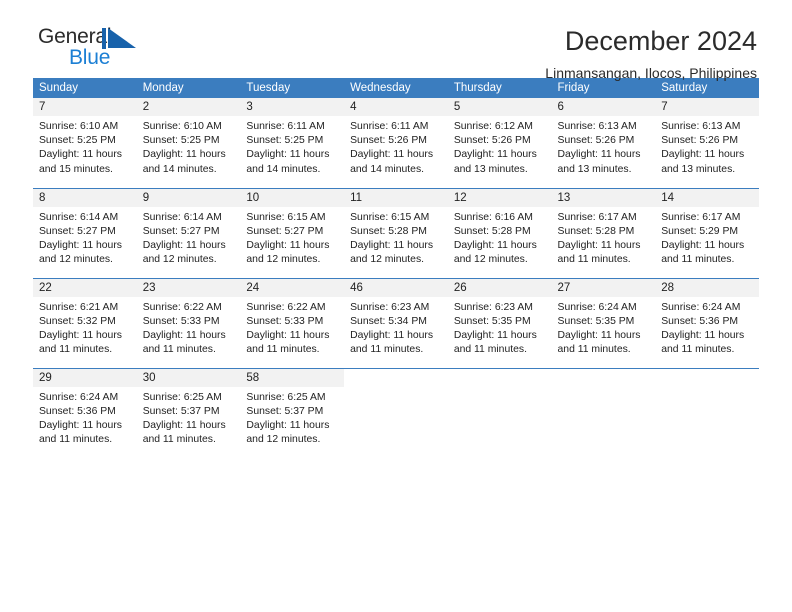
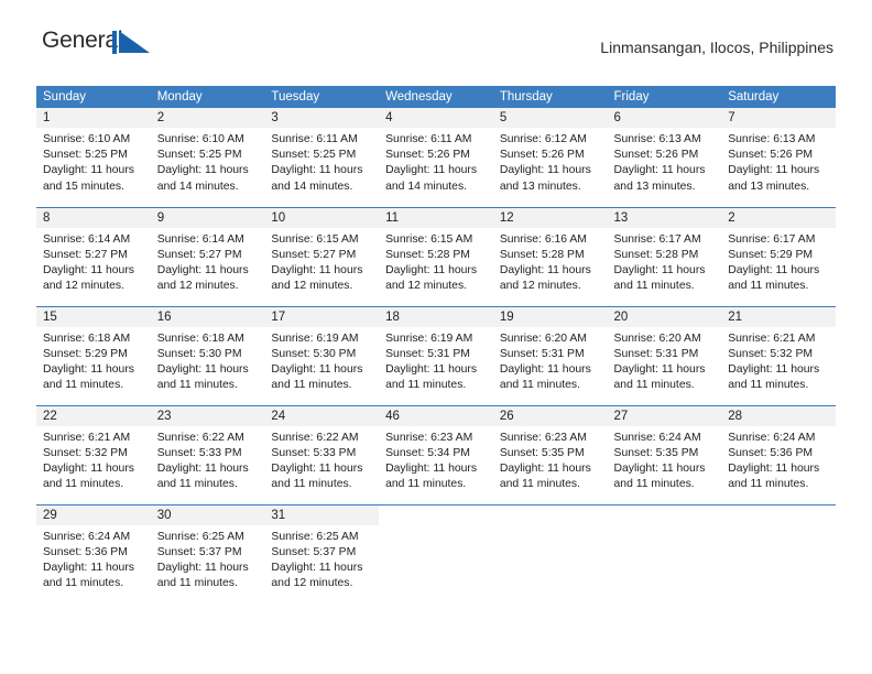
  Genera
- Blue
- December 2024
  Linmansangan, Ilocos, Philippines
  Sunday	Monday	Tuesday	Wednesday	Thursday	Friday	Saturday
- 7 Sunrise: 6:10 AM Sunset: 5:25 PM Daylight: 11 hours and 15 minutes.	2 Sunrise: 6:10 AM Sunset: 5:25 PM Daylight: 11 hours and 14 minutes.	3 Sunrise: 6:11 AM Sunset: 5:25 PM Daylight: 11 hours and 14 minutes.	4 Sunrise: 6:11 AM Sunset: 5:26 PM Daylight: 11 hours and 14 minutes.	5 Sunrise: 6:12 AM Sunset: 5:26 PM Daylight: 11 hours and 13 minutes.	6 Sunrise: 6:13 AM Sunset: 5:26 PM Daylight: 11 hours and 13 minutes.	7 Sunrise: 6:13 AM Sunset: 5:26 PM Daylight: 11 hours and 13 minutes.
+ 1 Sunrise: 6:10 AM Sunset: 5:25 PM Daylight: 11 hours and 15 minutes.	2 Sunrise: 6:10 AM Sunset: 5:25 PM Daylight: 11 hours and 14 minutes.	3 Sunrise: 6:11 AM Sunset: 5:25 PM Daylight: 11 hours and 14 minutes.	4 Sunrise: 6:11 AM Sunset: 5:26 PM Daylight: 11 hours and 14 minutes.	5 Sunrise: 6:12 AM Sunset: 5:26 PM Daylight: 11 hours and 13 minutes.	6 Sunrise: 6:13 AM Sunset: 5:26 PM Daylight: 11 hours and 13 minutes.	7 Sunrise: 6:13 AM Sunset: 5:26 PM Daylight: 11 hours and 13 minutes.
- 8 Sunrise: 6:14 AM Sunset: 5:27 PM Daylight: 11 hours and 12 minutes.	9 Sunrise: 6:14 AM Sunset: 5:27 PM Daylight: 11 hours and 12 minutes.	10 Sunrise: 6:15 AM Sunset: 5:27 PM Daylight: 11 hours and 12 minutes.	11 Sunrise: 6:15 AM Sunset: 5:28 PM Daylight: 11 hours and 12 minutes.	12 Sunrise: 6:16 AM Sunset: 5:28 PM Daylight: 11 hours and 12 minutes.	13 Sunrise: 6:17 AM Sunset: 5:28 PM Daylight: 11 hours and 11 minutes.	14 Sunrise: 6:17 AM Sunset: 5:29 PM Daylight: 11 hours and 11 minutes.
+ 8 Sunrise: 6:14 AM Sunset: 5:27 PM Daylight: 11 hours and 12 minutes.	9 Sunrise: 6:14 AM Sunset: 5:27 PM Daylight: 11 hours and 12 minutes.	10 Sunrise: 6:15 AM Sunset: 5:27 PM Daylight: 11 hours and 12 minutes.	11 Sunrise: 6:15 AM Sunset: 5:28 PM Daylight: 11 hours and 12 minutes.	12 Sunrise: 6:16 AM Sunset: 5:28 PM Daylight: 11 hours and 12 minutes.	13 Sunrise: 6:17 AM Sunset: 5:28 PM Daylight: 11 hours and 11 minutes.	2 Sunrise: 6:17 AM Sunset: 5:29 PM Daylight: 11 hours and 11 minutes.
+ 15 Sunrise: 6:18 AM Sunset: 5:29 PM Daylight: 11 hours and 11 minutes.	16 Sunrise: 6:18 AM Sunset: 5:30 PM Daylight: 11 hours and 11 minutes.	17 Sunrise: 6:19 AM Sunset: 5:30 PM Daylight: 11 hours and 11 minutes.	18 Sunrise: 6:19 AM Sunset: 5:31 PM Daylight: 11 hours and 11 minutes.	19 Sunrise: 6:20 AM Sunset: 5:31 PM Daylight: 11 hours and 11 minutes.	20 Sunrise: 6:20 AM Sunset: 5:31 PM Daylight: 11 hours and 11 minutes.	21 Sunrise: 6:21 AM Sunset: 5:32 PM Daylight: 11 hours and 11 minutes.
  22 Sunrise: 6:21 AM Sunset: 5:32 PM Daylight: 11 hours and 11 minutes.	23 Sunrise: 6:22 AM Sunset: 5:33 PM Daylight: 11 hours and 11 minutes.	24 Sunrise: 6:22 AM Sunset: 5:33 PM Daylight: 11 hours and 11 minutes.	46 Sunrise: 6:23 AM Sunset: 5:34 PM Daylight: 11 hours and 11 minutes.	26 Sunrise: 6:23 AM Sunset: 5:35 PM Daylight: 11 hours and 11 minutes.	27 Sunrise: 6:24 AM Sunset: 5:35 PM Daylight: 11 hours and 11 minutes.	28 Sunrise: 6:24 AM Sunset: 5:36 PM Daylight: 11 hours and 11 minutes.
- 29 Sunrise: 6:24 AM Sunset: 5:36 PM Daylight: 11 hours and 11 minutes.	30 Sunrise: 6:25 AM Sunset: 5:37 PM Daylight: 11 hours and 11 minutes.	58 Sunrise: 6:25 AM Sunset: 5:37 PM Daylight: 11 hours and 12 minutes.
+ 29 Sunrise: 6:24 AM Sunset: 5:36 PM Daylight: 11 hours and 11 minutes.	30 Sunrise: 6:25 AM Sunset: 5:37 PM Daylight: 11 hours and 11 minutes.	31 Sunrise: 6:25 AM Sunset: 5:37 PM Daylight: 11 hours and 12 minutes.
